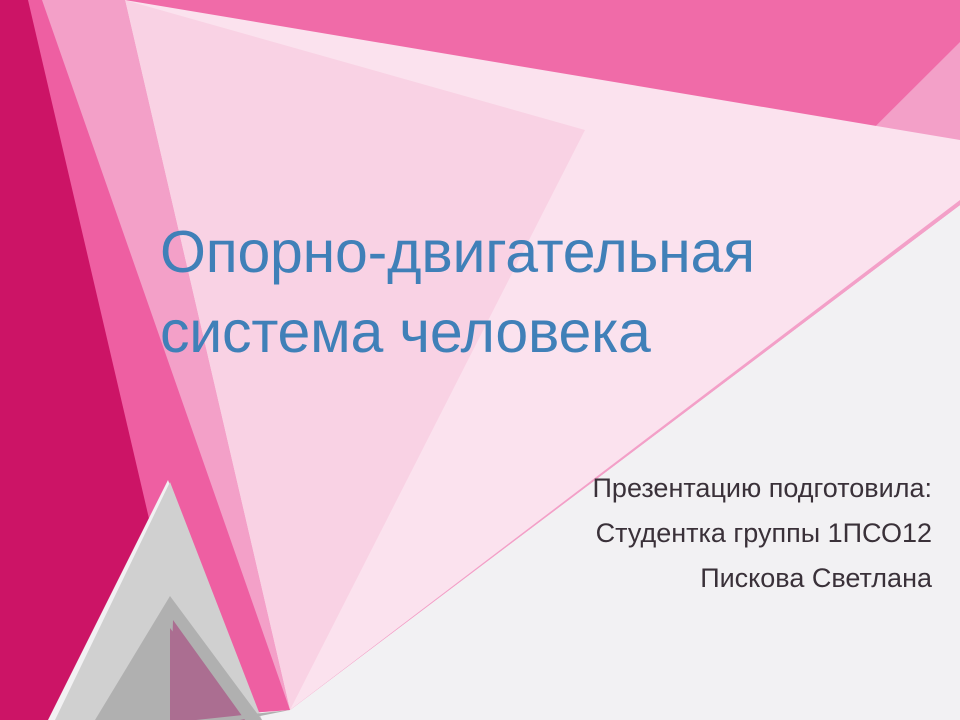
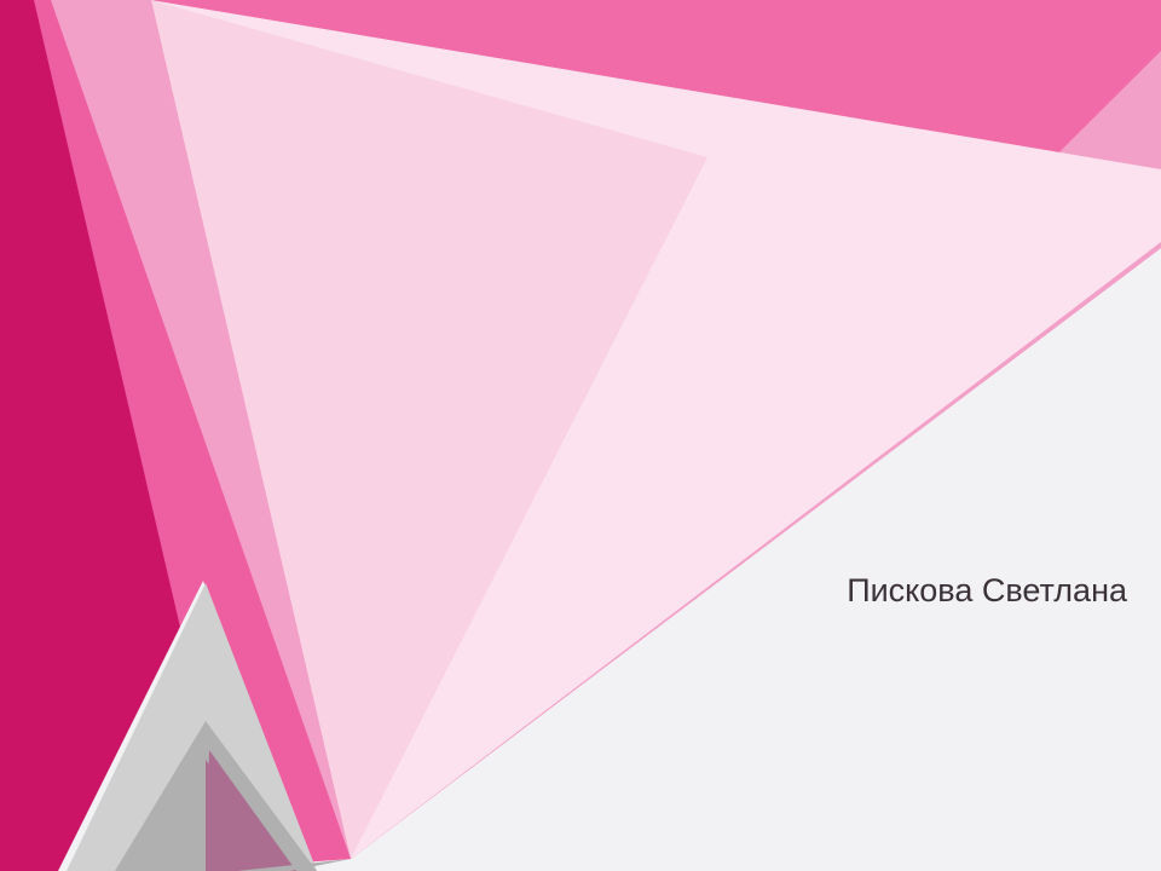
- Опорно-двигательная
- система человека
- Презентацию подготовила:
- Студентка группы 1ПСО12
  Пискова Светлана
